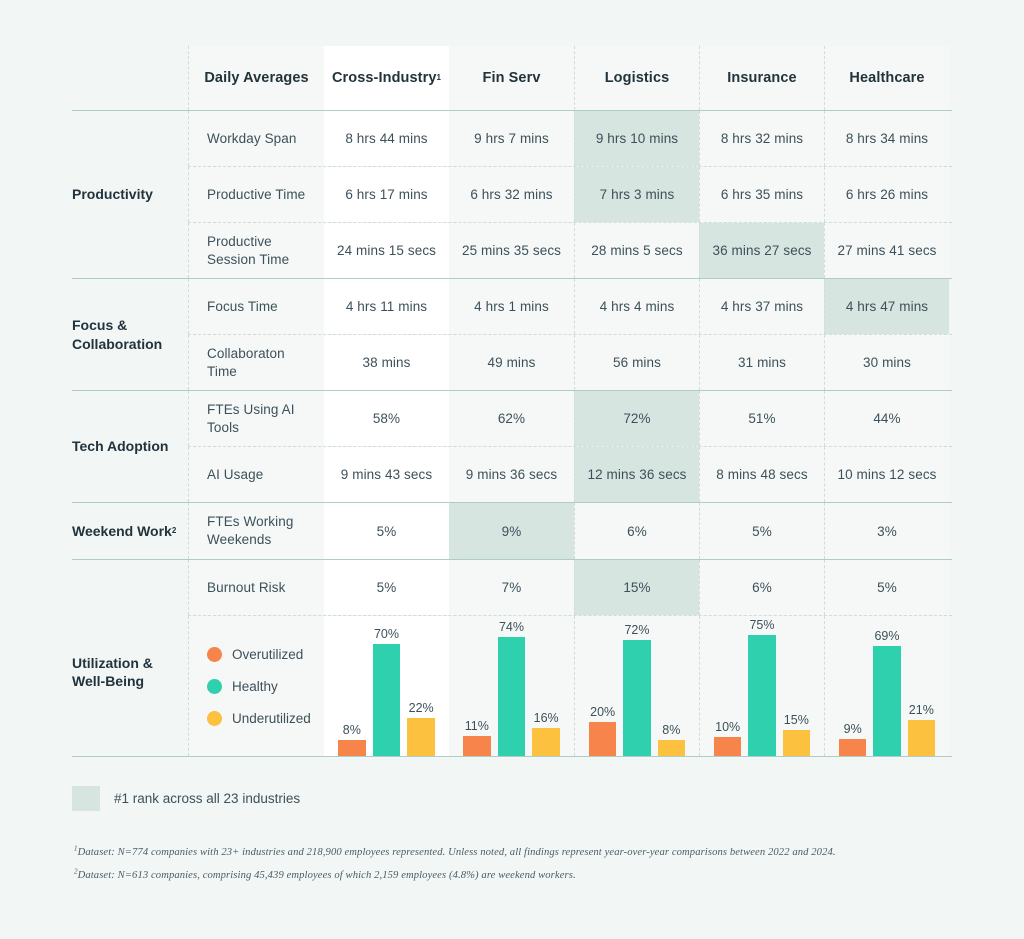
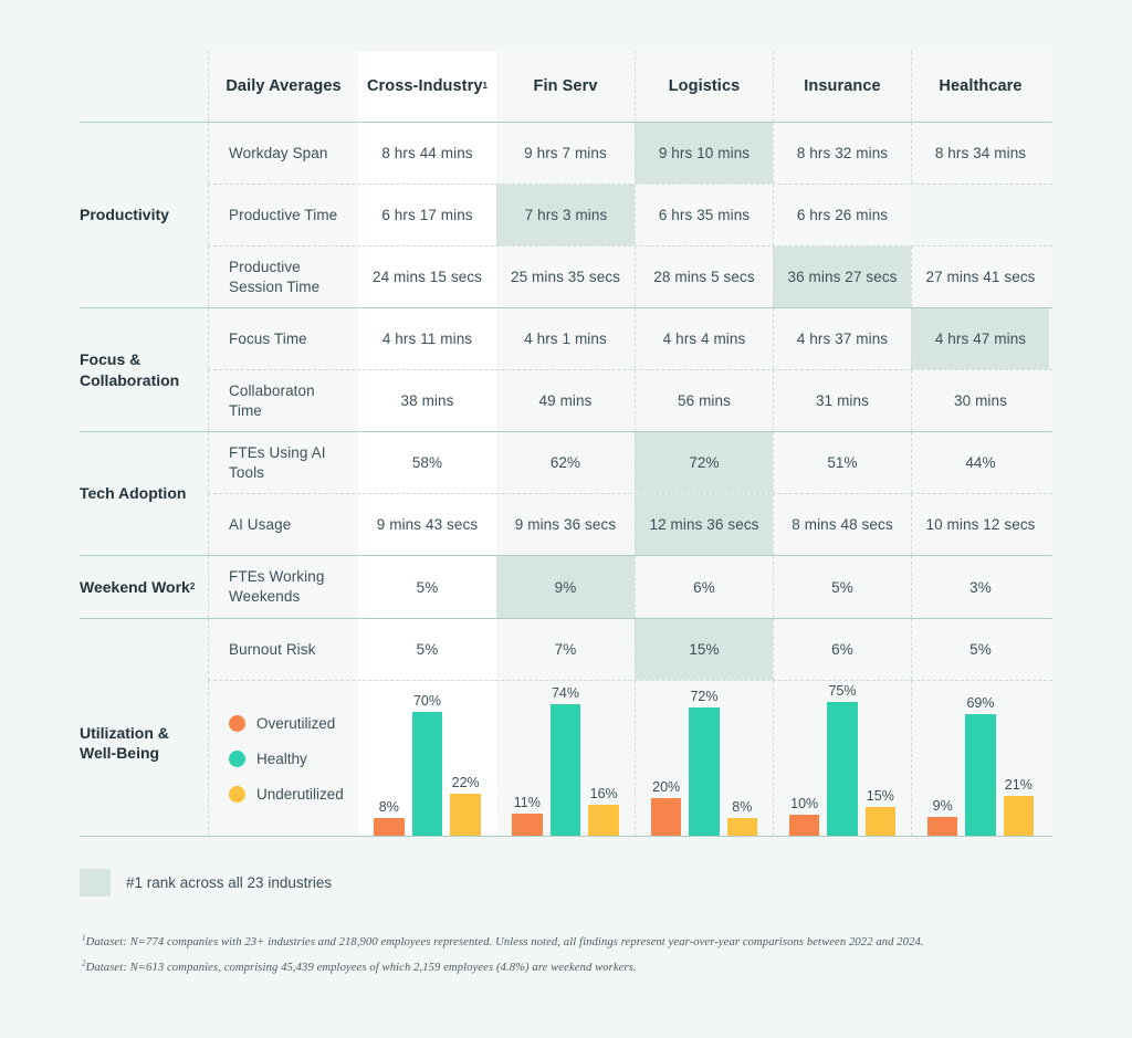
  Daily Averages
  Cross-Industry
  1
  Fin Serv
  Logistics
  Insurance
  Healthcare
  Productivity
  Workday Span
  8 hrs 44 mins
  9 hrs 7 mins
  9 hrs 10 mins
  8 hrs 32 mins
  8 hrs 34 mins
  Productive Time
  6 hrs 17 mins
- 6 hrs 32 mins
  7 hrs 3 mins
  6 hrs 35 mins
  6 hrs 26 mins
  Productive Session Time
  24 mins 15 secs
  25 mins 35 secs
  28 mins 5 secs
  36 mins 27 secs
  27 mins 41 secs
  Focus & Collaboration
  Focus Time
  4 hrs 11 mins
  4 hrs 1 mins
  4 hrs 4 mins
  4 hrs 37 mins
  4 hrs 47 mins
  Collaboraton Time
  38 mins
  49 mins
  56 mins
  31 mins
  30 mins
  Tech Adoption
  FTEs Using AI Tools
  58%
  62%
  72%
  51%
  44%
  AI Usage
  9 mins 43 secs
  9 mins 36 secs
  12 mins 36 secs
  8 mins 48 secs
  10 mins 12 secs
  Weekend Work
  2
  FTEs Working Weekends
  5%
  9%
  6%
  5%
  3%
  Utilization & Well-Being
  Burnout Risk
  5%
  7%
  15%
  6%
  5%
  Overutilized
  Healthy
  Underutilized
  8%
  70%
  22%
  11%
  74%
  16%
  20%
  72%
  8%
  10%
  75%
  15%
  9%
  69%
  21%
  #1 rank across all 23 industries
  1Dataset: N=774 companies with 23+ industries and 218,900 employees represented. Unless noted, all findings represent year-over-year comparisons between 2022 and 2024.
  2Dataset: N=613 companies, comprising 45,439 employees of which 2,159 employees (4.8%) are weekend workers.
